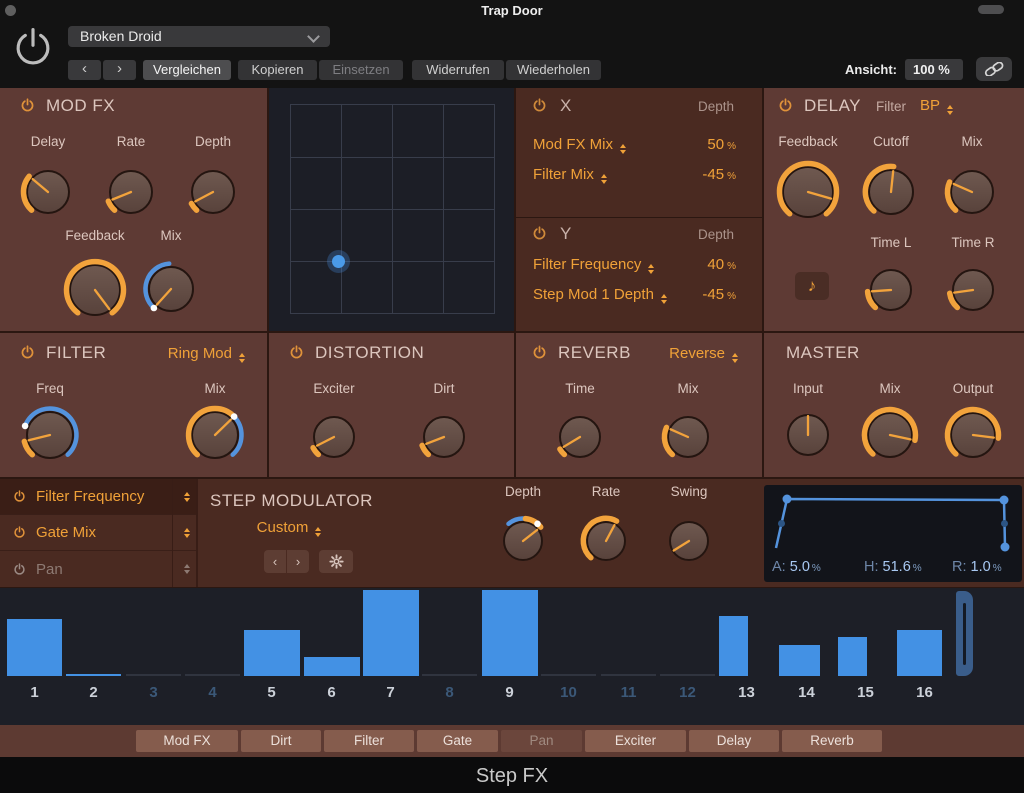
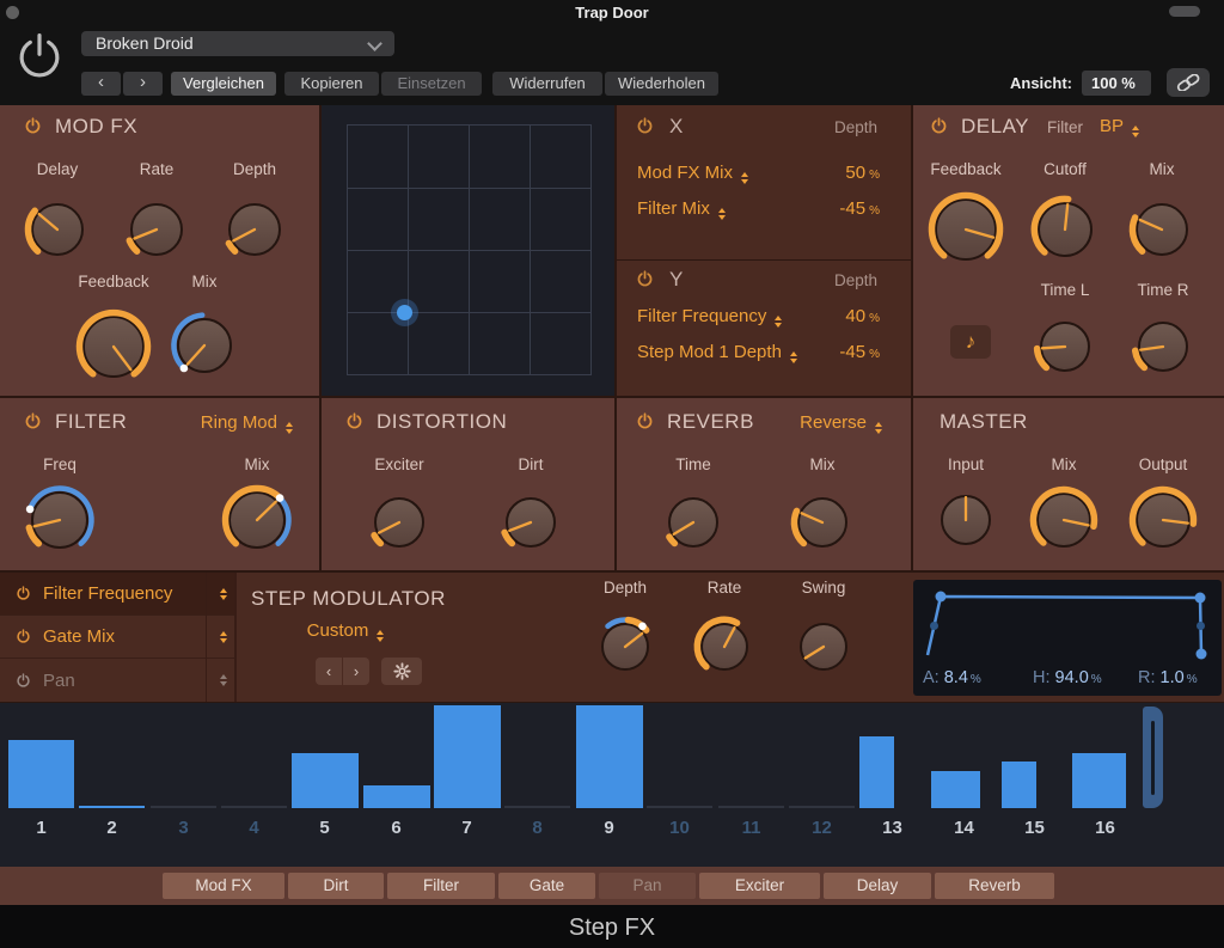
  Trap Door
  Broken Droid
  ‹
  ›
  Vergleichen
  Kopieren
  Einsetzen
  Widerrufen
  Wiederholen
  Ansicht:
  100 %
  MOD FX
  Delay
  Rate
  Depth
  Feedback
  Mix
  X
  Depth
  Mod FX Mix
  50 %
  Filter Mix
  -45 %
  Y
  Depth
  Filter Frequency
  40 %
  Step Mod 1 Depth
  -45 %
  DELAY
  Filter
  BP
  Feedback
  Cutoff
  Mix
  Time L
  Time R
  ♪
  FILTER
  Ring Mod
  Freq
  Mix
  DISTORTION
  Exciter
  Dirt
  REVERB
  Reverse
  Time
  Mix
  MASTER
  Input
  Mix
  Output
  Filter Frequency
  Gate Mix
  Pan
  STEP MODULATOR
  Custom
  ‹
  ›
  Depth
  Rate
  Swing
- A: 5.0 %
+ A: 8.4 %
- H: 51.6 %
+ H: 94.0 %
  R: 1.0 %
  1
  2
  3
  4
  5
  6
  7
  8
  9
  10
  11
  12
  13
  14
  15
  16
  Mod FX
  Dirt
  Filter
  Gate
  Pan
  Exciter
  Delay
  Reverb
  Step FX
